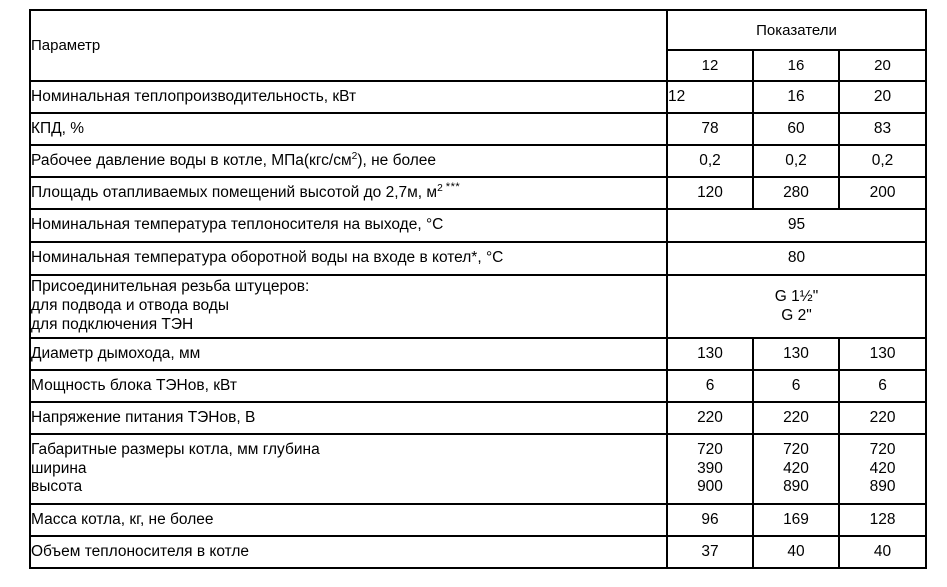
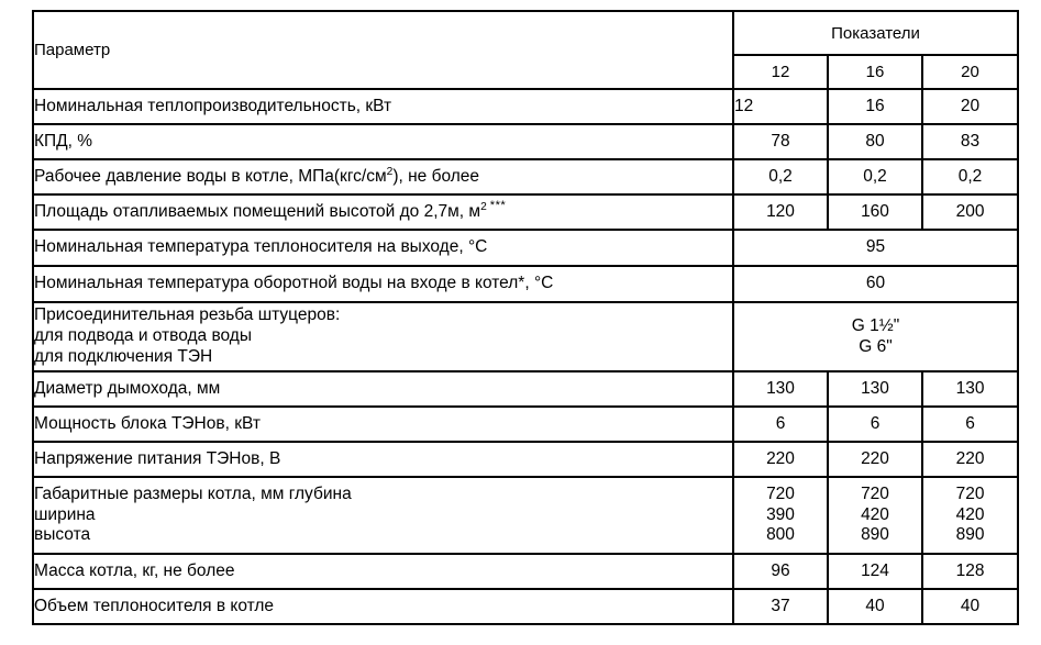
  Параметр	Показатели
  12	16	20
  Номинальная теплопроизводительность, кВт	12	16	20
- КПД, %	78	60	83
+ КПД, %	78	80	83
  Рабочее давление воды в котле, МПа(кгс/см2), не более	0,2	0,2	0,2
- Площадь отапливаемых помещений высотой до 2,7м, м2 ***	120	280	200
+ Площадь отапливаемых помещений высотой до 2,7м, м2 ***	120	160	200
  Номинальная температура теплоносителя на выходе, °С	95
- Номинальная температура оборотной воды на входе в котел*, °С	80
+ Номинальная температура оборотной воды на входе в котел*, °С	60
- Присоединительная резьба штуцеров: для подвода и отвода воды для подключения ТЭН	G 1½" G 2"
+ Присоединительная резьба штуцеров: для подвода и отвода воды для подключения ТЭН	G 1½" G 6"
  Диаметр дымохода, мм	130	130	130
  Мощность блока ТЭНов, кВт	6	6	6
  Напряжение питания ТЭНов, В	220	220	220
- Габаритные размеры котла, мм глубина ширина высота	720 390 900	720 420 890	720 420 890
+ Габаритные размеры котла, мм глубина ширина высота	720 390 800	720 420 890	720 420 890
- Масса котла, кг, не более	96	169	128
+ Масса котла, кг, не более	96	124	128
  Объем теплоносителя в котле	37	40	40
